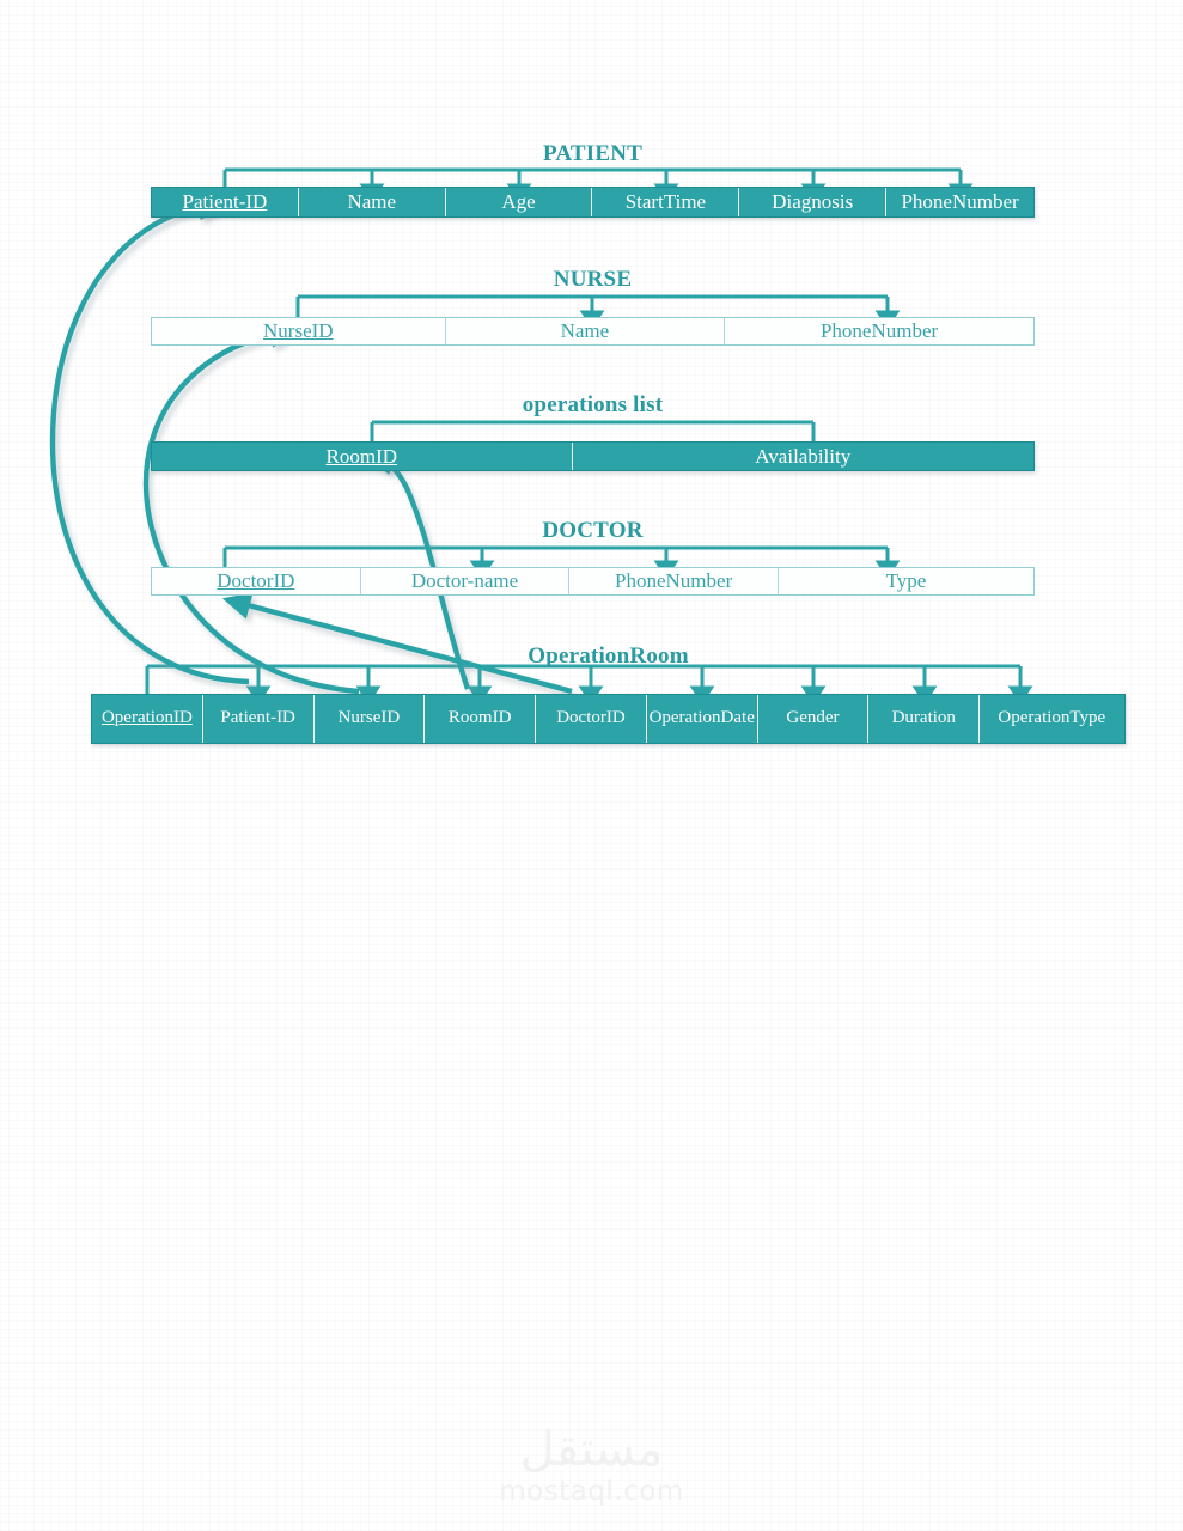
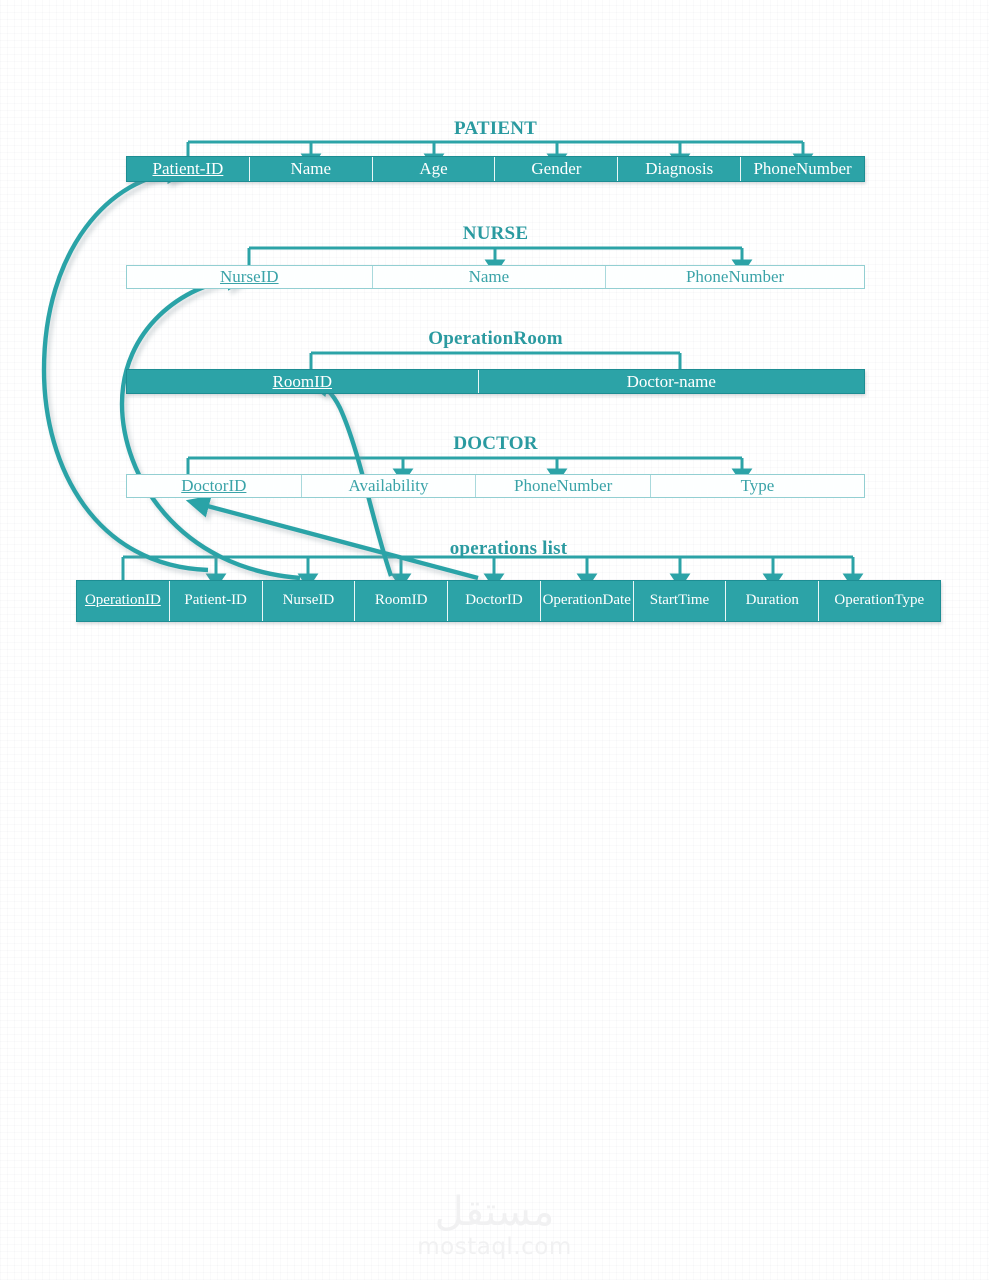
  PATIENT
  Patient-ID
  Name
  Age
- StartTime
+ Gender
  Diagnosis
  PhoneNumber
  NURSE
  NurseID
  Name
  PhoneNumber
- operations list
+ OperationRoom
  RoomID
- Availability
+ Doctor-name
  DOCTOR
  DoctorID
- Doctor-name
+ Availability
  PhoneNumber
  Type
- OperationRoom
+ operations list
  Operation
  ID
  Patient-
  ID
  NurseID
  RoomID
  DoctorID
  Operation
  Date
- Gender
+ StartTime
  Duration
  Operation
  Type
